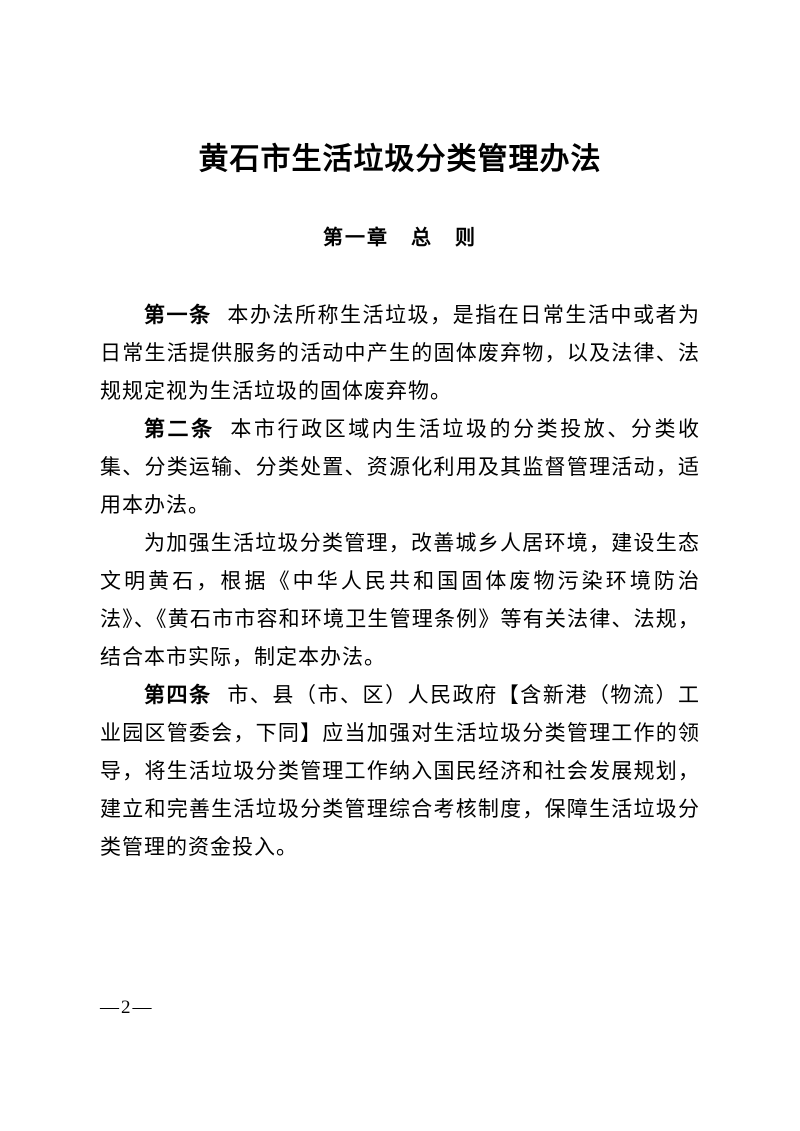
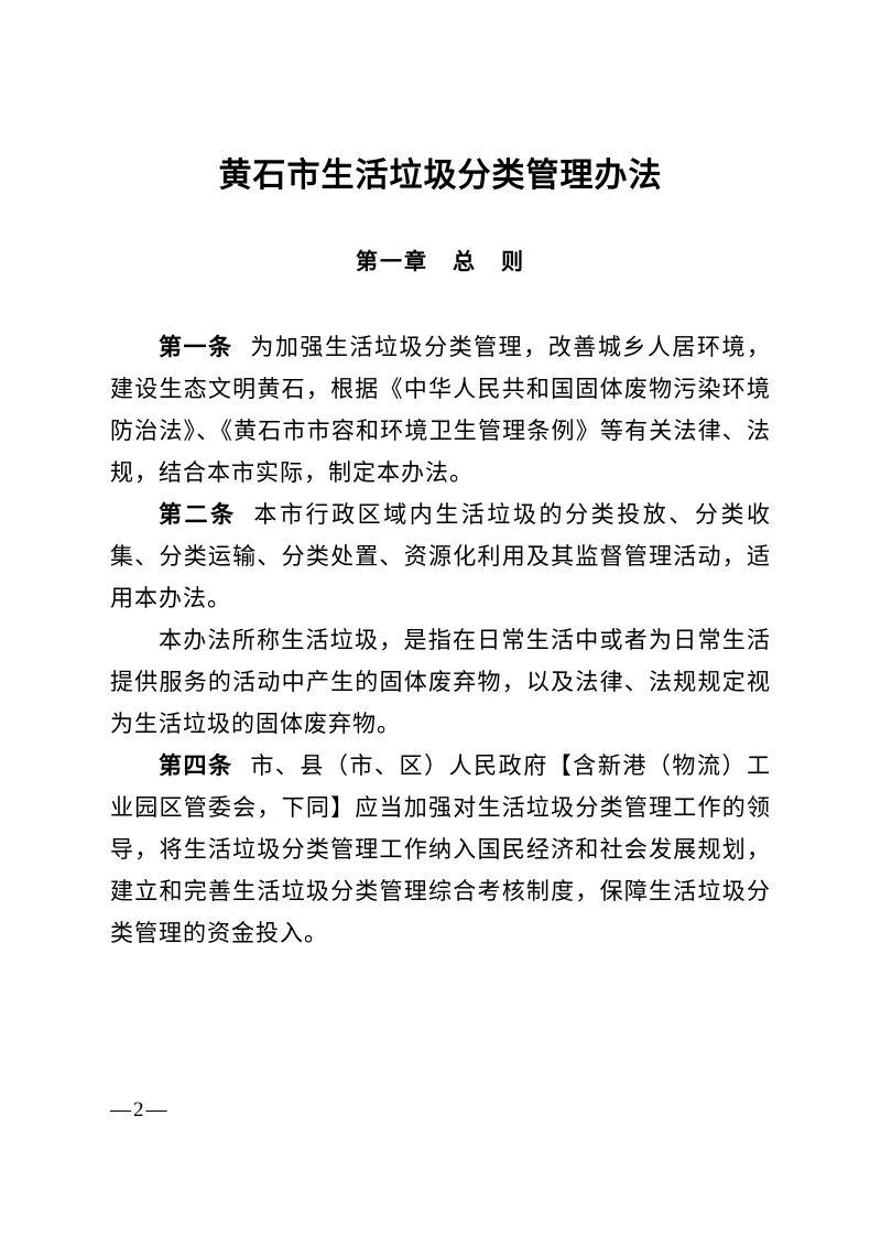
  黄石市生活垃圾分类管理办法
  第一章 总 则
- 第一条 本办法所称生活垃圾，是指在日常生活中或者为日常生活提供服务的活动中产生的固体废弃物，以及法律、法规规定视为生活垃圾的固体废弃物。
+ 第一条 为加强生活垃圾分类管理，改善城乡人居环境，建设生态文明黄石，根据《中华人民共和国固体废物污染环境防治法》、《黄石市市容和环境卫生管理条例》等有关法律、法规，结合本市实际，制定本办法。
  第二条 本市行政区域内生活垃圾的分类投放、分类收集、分类运输、分类处置、资源化利用及其监督管理活动，适用本办法。
- 为加强生活垃圾分类管理，改善城乡人居环境，建设生态文明黄石，根据《中华人民共和国固体废物污染环境防治法》、《黄石市市容和环境卫生管理条例》等有关法律、法规，结合本市实际，制定本办法。
+ 本办法所称生活垃圾，是指在日常生活中或者为日常生活提供服务的活动中产生的固体废弃物，以及法律、法规规定视为生活垃圾的固体废弃物。
  第四条 市、县（市、区）人民政府【含新港（物流）工业园区管委会，下同】应当加强对生活垃圾分类管理工作的领导，将生活垃圾分类管理工作纳入国民经济和社会发展规划，建立和完善生活垃圾分类管理综合考核制度，保障生活垃圾分类管理的资金投入。
  —2—
